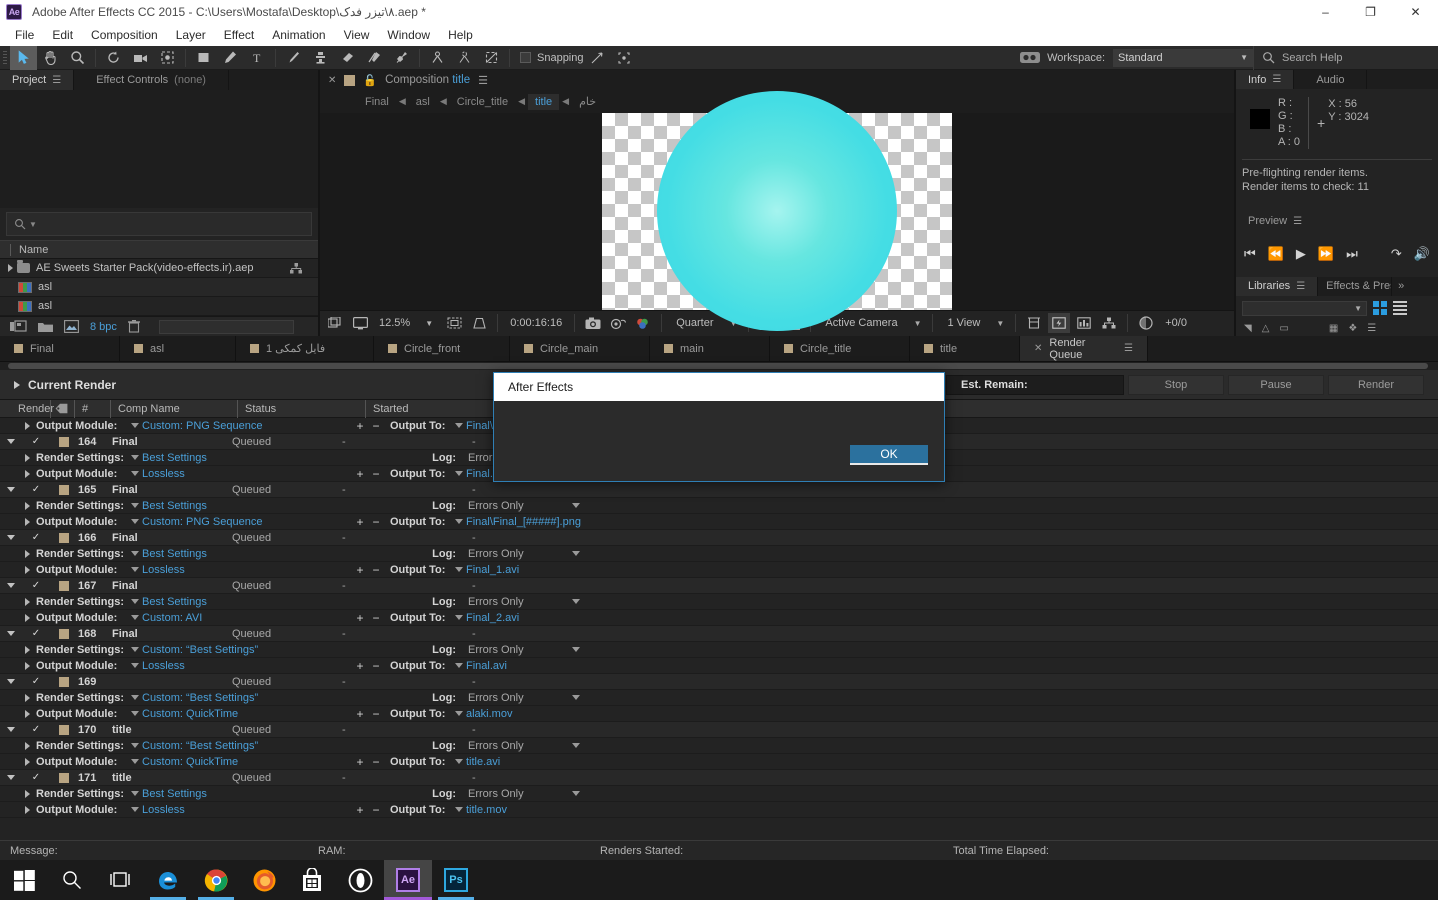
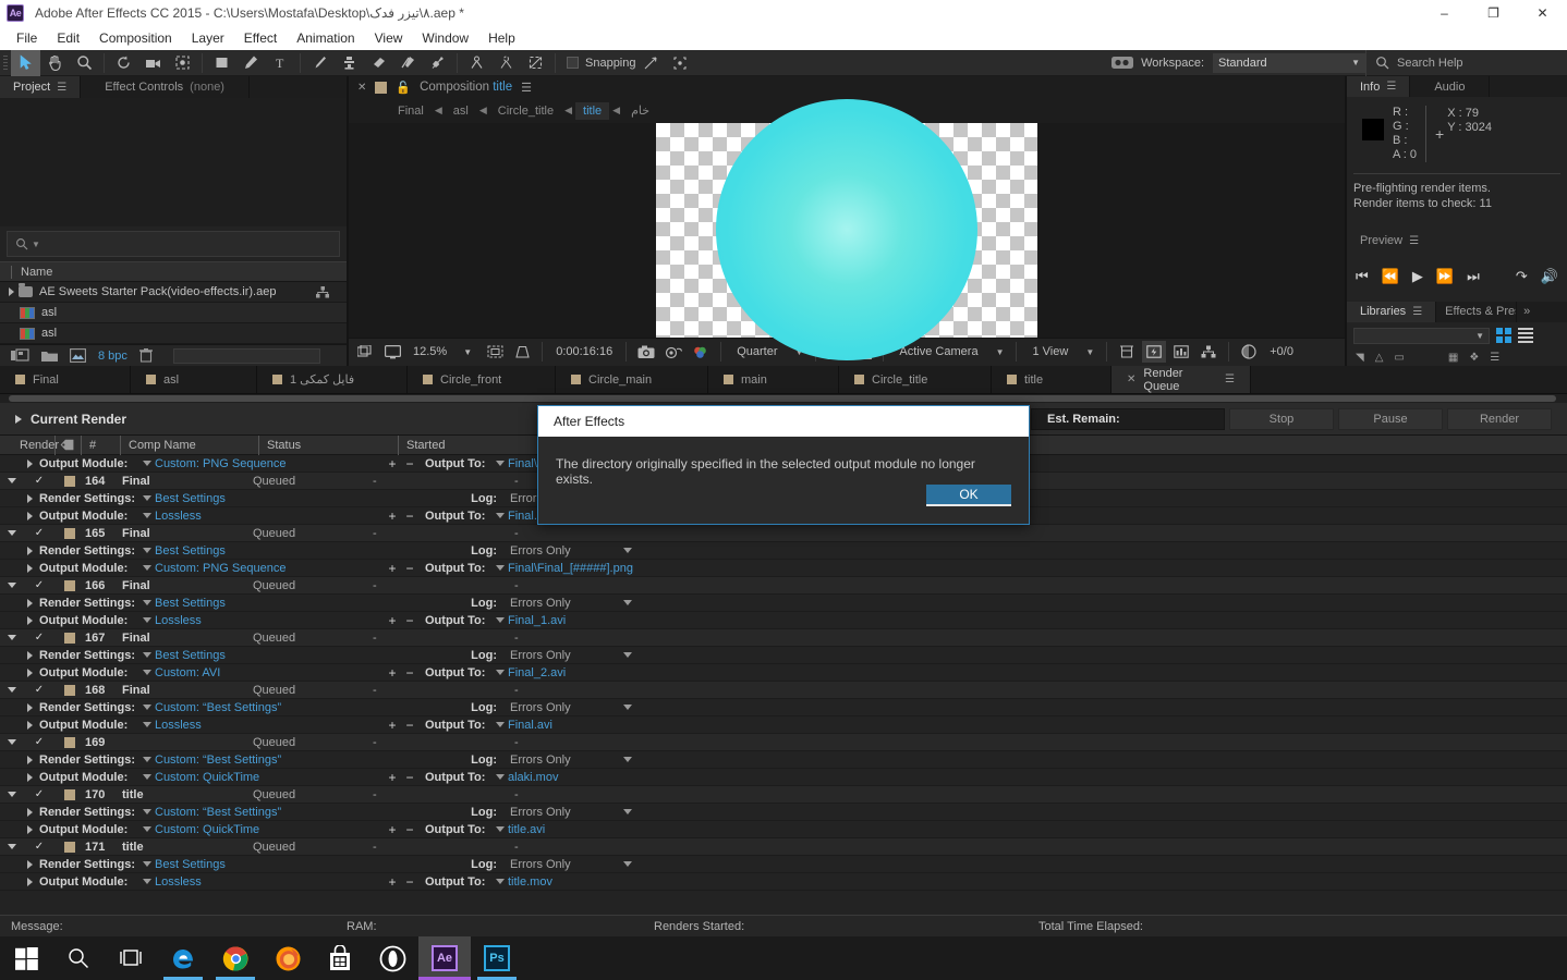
  Ae
  Adobe After Effects CC 2015 - C:\Users\Mostafa\Desktop\٨\تیزر فدک.aep *
  –
  ❐
  ✕
  File
  Edit
  Composition
  Layer
  Effect
  Animation
  View
  Window
  Help
  T
  Snapping
  Workspace:
  Standard
  ▼
  Search Help
  Project
  ☰
  Effect Controls
  (none)
  ▼
  Name
  AE Sweets Starter Pack(video-effects.ir).aep
  asl
  asl
  8 bpc
  ✕
  🔓
  Composition title
  ☰
  Final
  ◀
  asl
  ◀
  Circle_title
  ◀
  title
  ◀
  خام
  12.5%
  ▼
  0:00:16:16
  Quarter
  Active Camera
  ▼
  1 View
  ▼
  +0/0
  Info
  ☰
  Audio
  R :
  G :
  B :
  A : 0
  +
- X : 56
+ X : 79
  Y : 3024
  Pre-flighting render items.
  Render items to check: 11
  Preview
  ☰
  ⏮
  ⏪
  ▶
  ⏩
  ⏭
  ↷
  🔊
  Libraries
  ☰
  Effects & Pre
  »
  ▼
  ◥
  △
  ▭
  ▦
  ❖
  ☰
  Final
  asl
  فایل کمکی 1
  Circle_front
  Circle_main
  main
  Circle_title
  title
  ✕
  Render Queue
  ☰
  Current Render
  Est. Remain:
  Stop
  Pause
  Render
  Rende
  #
  Comp Name
  Status
  Started
  Output Module:
  Custom: PNG Sequence
  +
  −
  Output To:
  Final\
  ✓
  164
  Final
  Queued
  -
  -
  Render Settings:
  Best Settings
  Log:
  Output Module:
  Lossless
  +
  −
  Output To:
  ✓
  165
  Final
  Queued
  -
  -
  Render Settings:
  Best Settings
  Log:
  Errors Only
  Output Module:
  Custom: PNG Sequence
  +
  −
  Output To:
  Final\Final_[#####].png
  ✓
  166
  Final
  Queued
  -
  -
  Render Settings:
  Best Settings
  Log:
  Errors Only
  Output Module:
  Lossless
  +
  −
  Output To:
  Final_1.avi
  ✓
  167
  Final
  Queued
  -
  -
  Render Settings:
  Best Settings
  Log:
  Errors Only
  Output Module:
  Custom: AVI
  +
  −
  Output To:
  Final_2.avi
  ✓
  168
  Final
  Queued
  -
  -
  Render Settings:
  Custom: “Best Settings”
  Log:
  Errors Only
  Output Module:
  Lossless
  +
  −
  Output To:
  Final.avi
  ✓
  169
  Queued
  -
  -
  Render Settings:
  Custom: “Best Settings”
  Log:
  Errors Only
  Output Module:
  Custom: QuickTime
  +
  −
  Output To:
  alaki.mov
  ✓
  170
  title
  Queued
  -
  -
  Render Settings:
  Custom: “Best Settings”
  Log:
  Errors Only
  Output Module:
  Custom: QuickTime
  +
  −
  Output To:
  title.avi
  ✓
  171
  title
  Queued
  -
  -
  Render Settings:
  Best Settings
  Log:
  Errors Only
  Output Module:
  Lossless
  +
  −
  Output To:
  title.mov
  Message:
  RAM:
  Renders Started:
  Total Time Elapsed:
  After Effects
+ The directory originally specified in the selected output module no longer exists.
  OK
  Ae
  Ps
